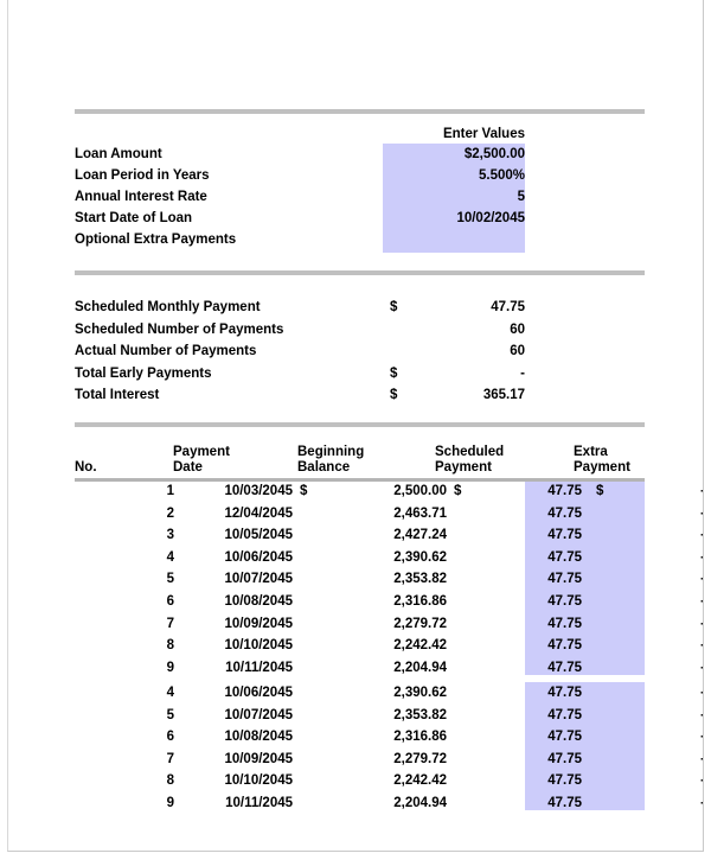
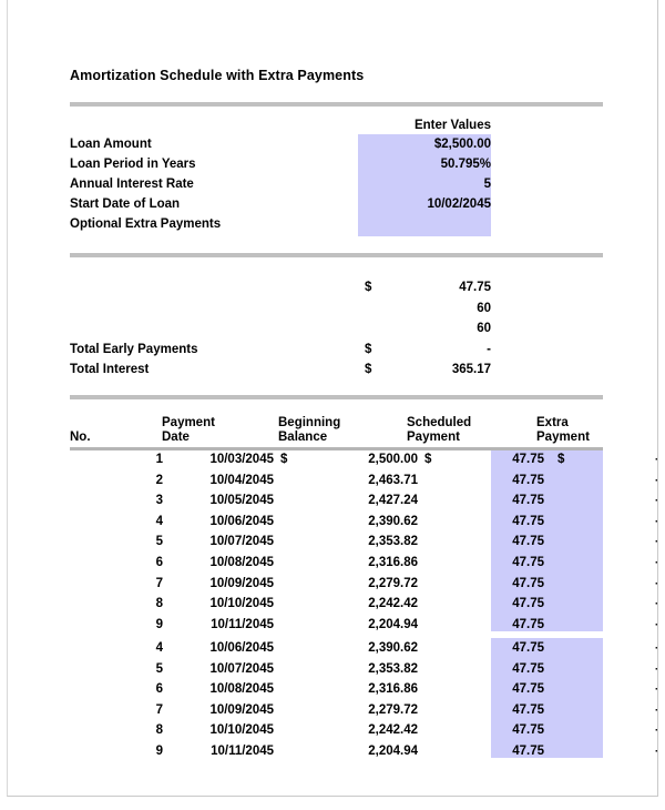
+ Amortization Schedule with Extra Payments
  Enter Values
  Loan Amount
  $2,500.00
  Loan Period in Years
- 5.500%
+ 50.795%
  Annual Interest Rate
  5
  Start Date of Loan
  10/02/2045
  Optional Extra Payments
- Scheduled Monthly Payment
  $
  47.75
- Scheduled Number of Payments
  60
- Actual Number of Payments
  60
  Total Early Payments
  $
  -
  Total Interest
  $
  365.17
  No.
  Payment
  Date
  Beginning
  Balance
  Scheduled
  Payment
  Extra
  Payment
  1
  10/03/2045
  $
  2,500.00
  $
  47.75
  $
  2
- 12/04/2045
+ 10/04/2045
  2,463.71
  47.75
  3
  10/05/2045
  2,427.24
  47.75
  4
  10/06/2045
  2,390.62
  47.75
  5
  10/07/2045
  2,353.82
  47.75
  6
  10/08/2045
  2,316.86
  47.75
  7
  10/09/2045
  2,279.72
  47.75
  8
  10/10/2045
  2,242.42
  47.75
  9
  10/11/2045
  2,204.94
  47.75
  4
  10/06/2045
  2,390.62
  47.75
  5
  10/07/2045
  2,353.82
  47.75
  6
  10/08/2045
  2,316.86
  47.75
  7
  10/09/2045
  2,279.72
  47.75
  8
  10/10/2045
  2,242.42
  47.75
  9
  10/11/2045
  2,204.94
  47.75
